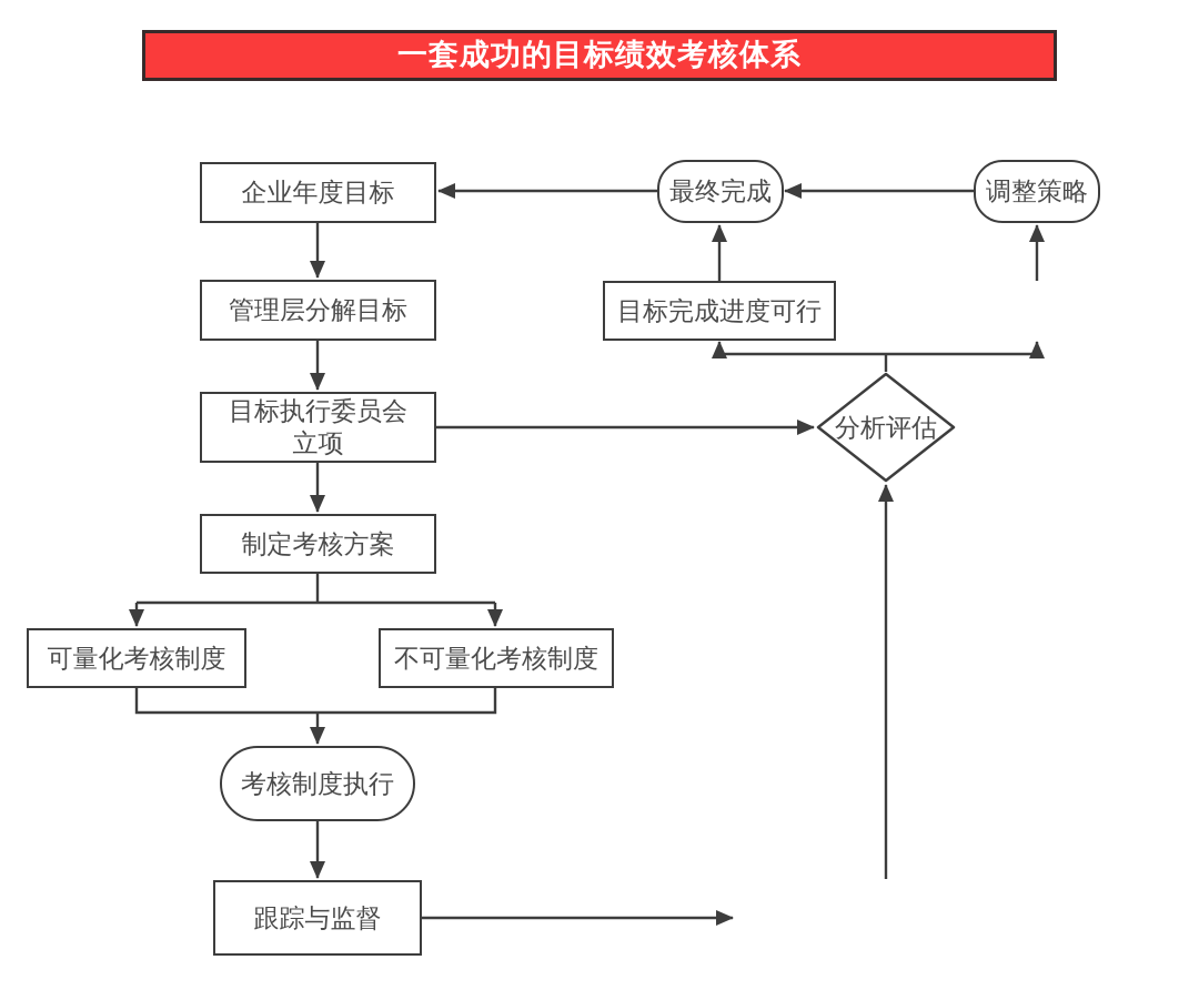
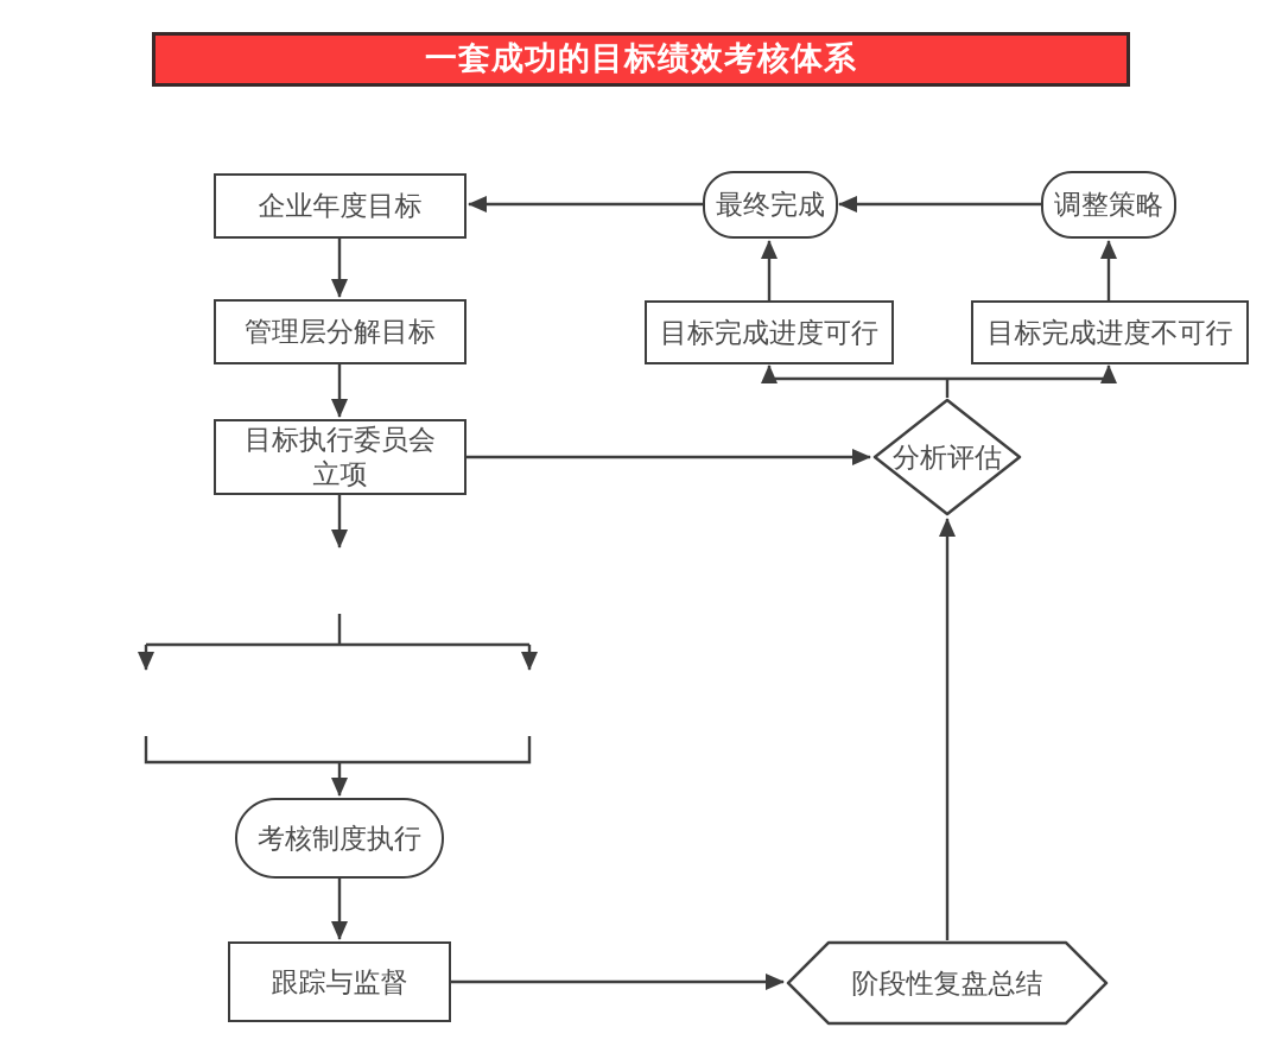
  一套成功的目标绩效考核体系
  企业年度目标
  管理层分解目标
  目标执行委员会
  立项
- 制定考核方案
- 可量化考核制度
- 不可量化考核制度
  考核制度执行
  跟踪与监督
+ 阶段性复盘总结
  分析评估
  目标完成进度可行
+ 目标完成进度不可行
  最终完成
  调整策略
